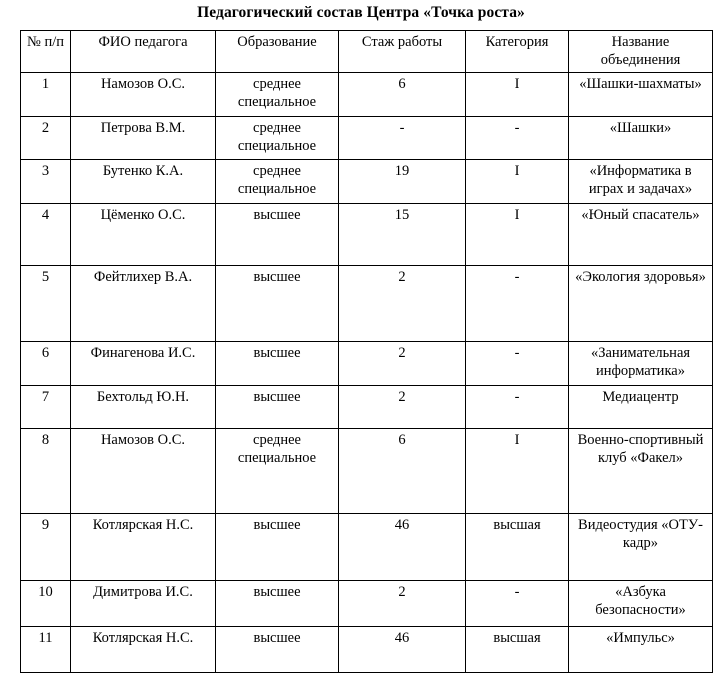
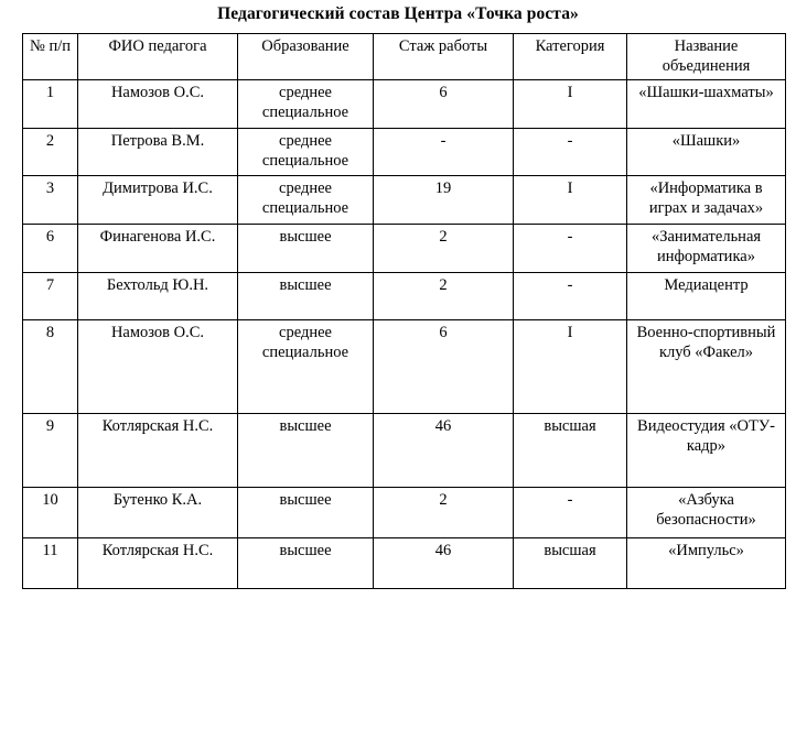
  Педагогический состав Центра «Точка роста»
  № п/п	ФИО педагога	Образование	Стаж работы	Категория	Название объединения
  1	Намозов О.С.	среднее специальное	6	I	«Шашки-шахматы»
  2	Петрова В.М.	среднее специальное	-	-	«Шашки»
- 3	Бутенко К.А.	среднее специальное	19	I	«Информатика в играх и задачах»
+ 3	Димитрова И.С.	среднее специальное	19	I	«Информатика в играх и задачах»
- 4	Цёменко О.С.	высшее	15	I	«Юный спасатель»
- 5	Фейтлихер В.А.	высшее	2	-	«Экология здоровья»
  6	Финагенова И.С.	высшее	2	-	«Занимательная информатика»
  7	Бехтольд Ю.Н.	высшее	2	-	Медиацентр
  8	Намозов О.С.	среднее специальное	6	I	Военно-спортивный клуб «Факел»
  9	Котлярская Н.С.	высшее	46	высшая	Видеостудия «ОТУ-кадр»
- 10	Димитрова И.С.	высшее	2	-	«Азбука безопасности»
+ 10	Бутенко К.А.	высшее	2	-	«Азбука безопасности»
  11	Котлярская Н.С.	высшее	46	высшая	«Импульс»
